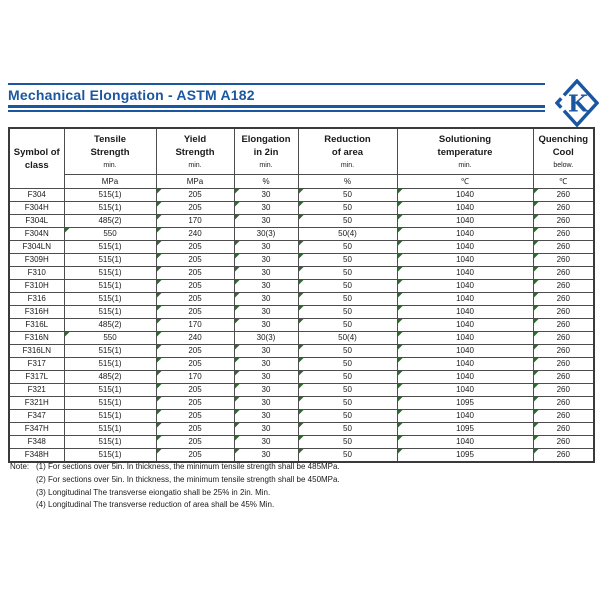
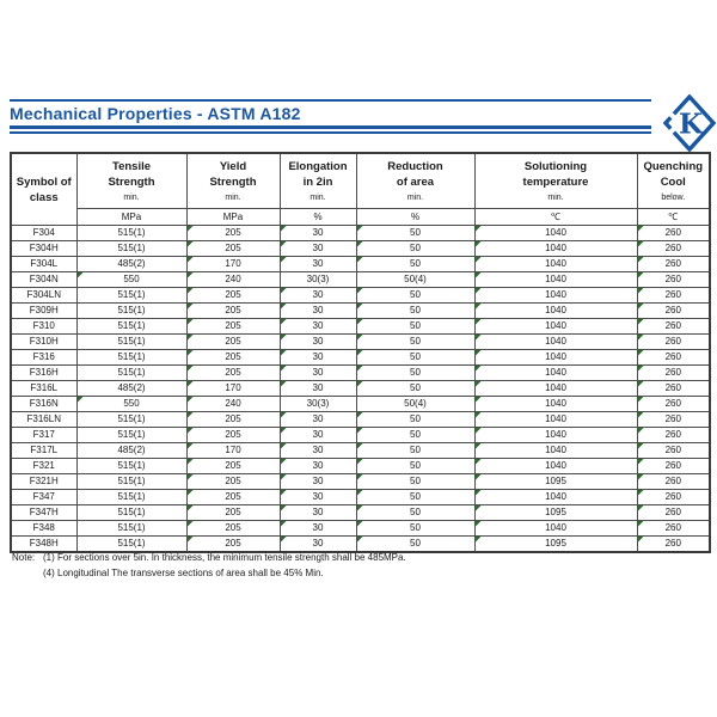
- Mechanical Elongation - ASTM A182
+ Mechanical Properties - ASTM A182
  K
  Symbol ofclass	TensileStrength	YieldStrength	Elongationin 2in	Reductionof area	Solutioningtemperature	QuenchingCool
  MPa	MPa	%	%	℃	℃
  F304	515(1)	205	30	50	1040	260
  F304H	515(1)	205	30	50	1040	260
  F304L	485(2)	170	30	50	1040	260
  F304N	550	240	30(3)	50(4)	1040	260
  F304LN	515(1)	205	30	50	1040	260
  F309H	515(1)	205	30	50	1040	260
  F310	515(1)	205	30	50	1040	260
  F310H	515(1)	205	30	50	1040	260
  F316	515(1)	205	30	50	1040	260
  F316H	515(1)	205	30	50	1040	260
  F316L	485(2)	170	30	50	1040	260
  F316N	550	240	30(3)	50(4)	1040	260
  F316LN	515(1)	205	30	50	1040	260
  F317	515(1)	205	30	50	1040	260
  F317L	485(2)	170	30	50	1040	260
  F321	515(1)	205	30	50	1040	260
  F321H	515(1)	205	30	50	1095	260
  F347	515(1)	205	30	50	1040	260
  F347H	515(1)	205	30	50	1095	260
  F348	515(1)	205	30	50	1040	260
  F348H	515(1)	205	30	50	1095	260
  Note:
  (1) For sections over 5in. In thickness, the minimum tensile strength shall be 485MPa.
- (2) For sections over 5in. In thickness, the minimum tensile strength shall be 450MPa.
- (3) Longitudinal The transverse eiongatio shall be 25% in 2in. Min.
- (4) Longitudinal The transverse reduction of area shall be 45% Min.
+ (4) Longitudinal The transverse sections of area shall be 45% Min.
